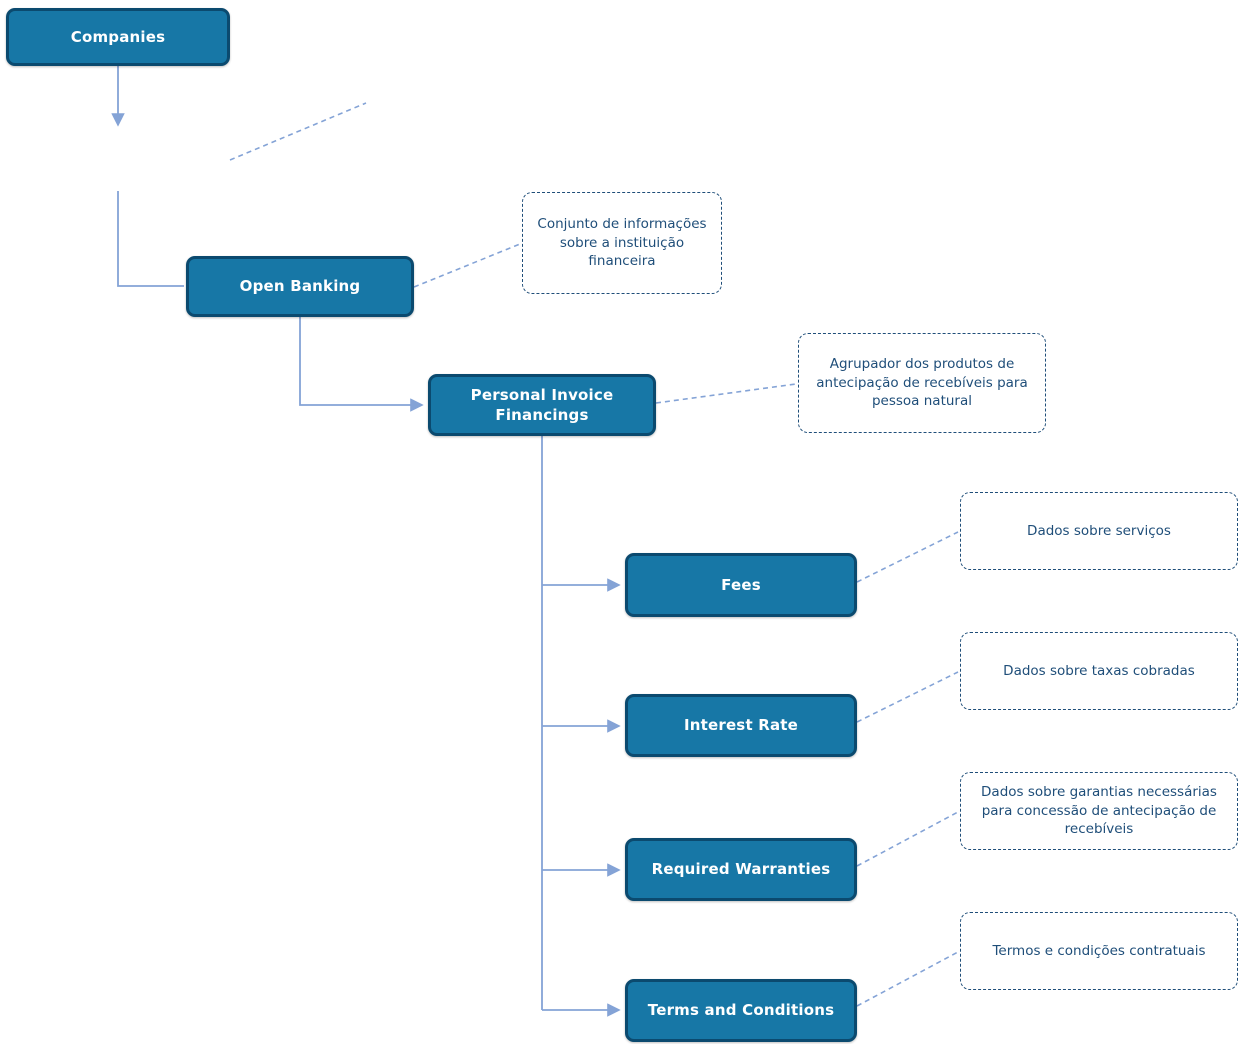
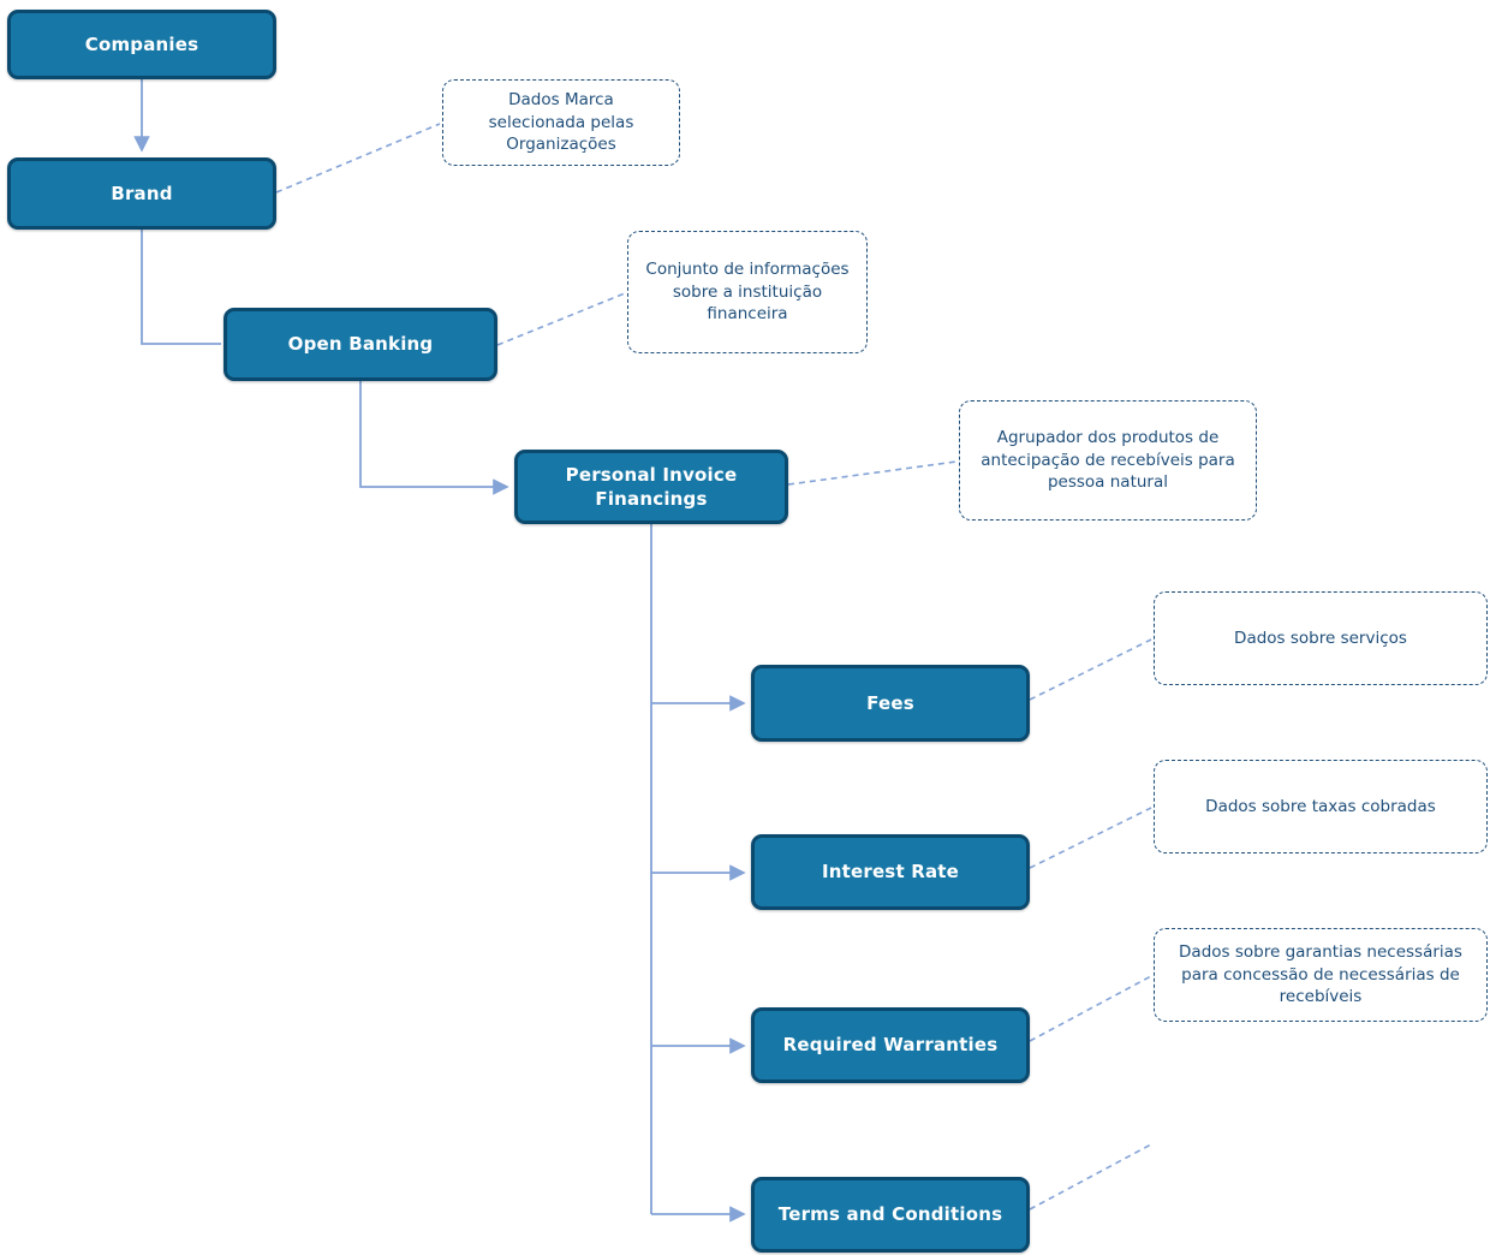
  Companies
+ Brand
  Open Banking
  Personal Invoice Financings
  Fees
  Interest Rate
  Required Warranties
  Terms and Conditions
+ Dados Marca selecionada pelas Organizações
  Conjunto de informações sobre a instituição financeira
  Agrupador dos produtos de antecipação de recebíveis para pessoa natural
  Dados sobre serviços
  Dados sobre taxas cobradas
- Dados sobre garantias necessárias para concessão de antecipação de recebíveis
+ Dados sobre garantias necessárias para concessão de necessárias de recebíveis
- Termos e condições contratuais
